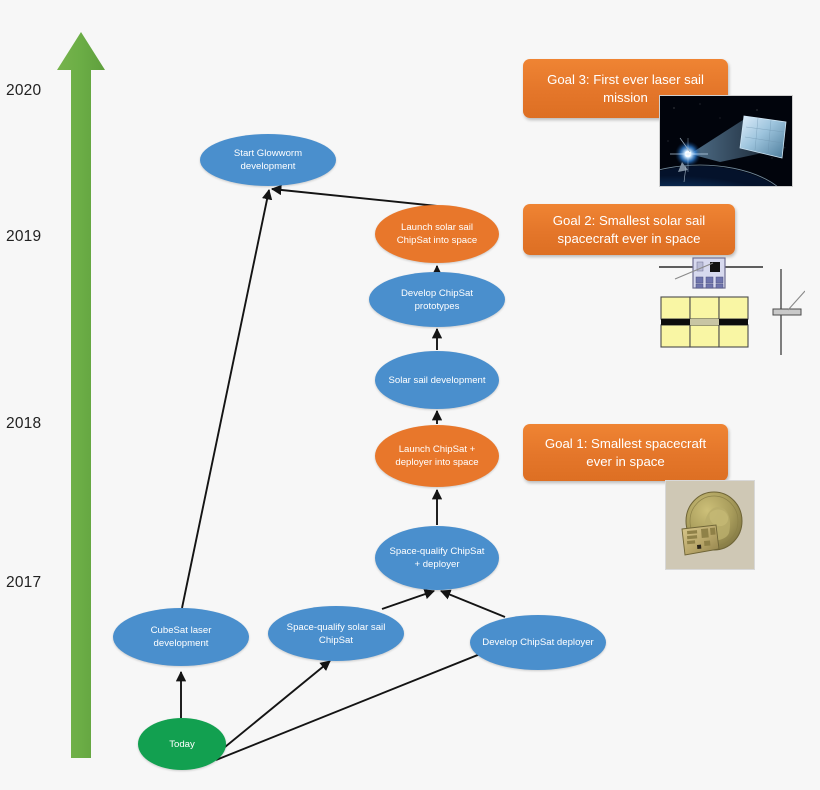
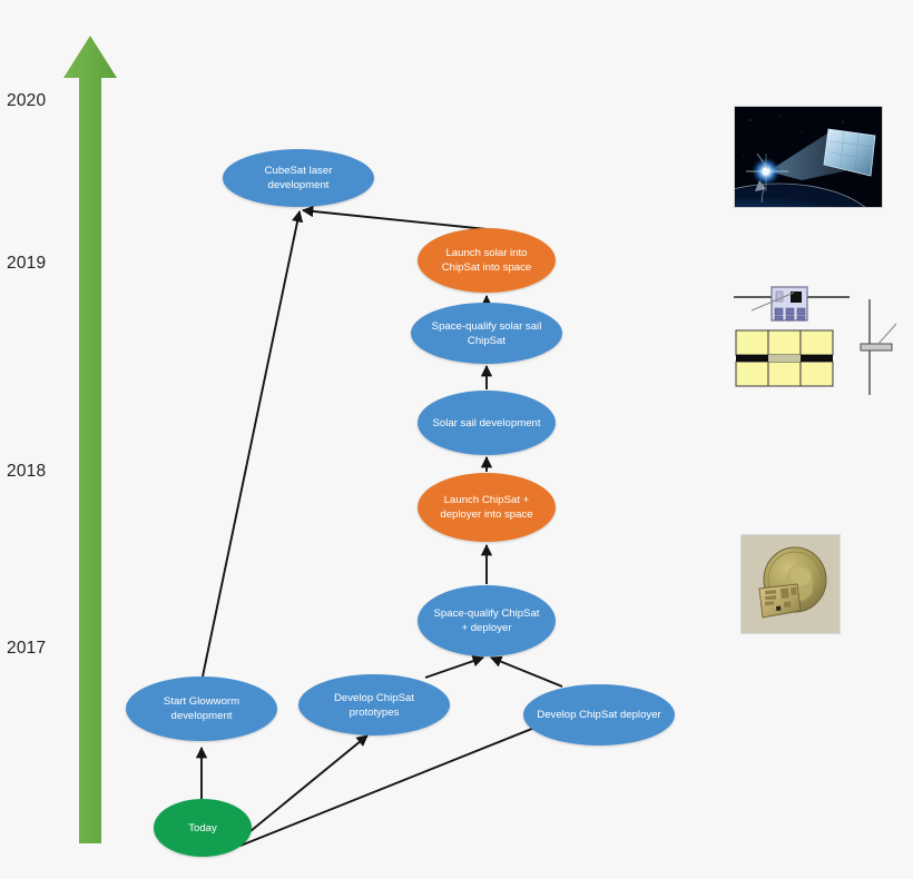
  2020
  2019
  2018
  2017
- Start Glowworm development
+ CubeSat laser development
- Launch solar sail ChipSat into space
+ Launch solar into ChipSat into space
- Develop ChipSat prototypes
+ Space-qualify solar sail ChipSat
  Solar sail development
  Launch ChipSat + deployer into space
  Space-qualify ChipSat + deployer
- CubeSat laser development
+ Start Glowworm development
- Space-qualify solar sail ChipSat
+ Develop ChipSat prototypes
  Develop ChipSat deployer
  Today
- Goal 3: First ever laser sail mission
- Goal 2: Smallest solar sail spacecraft ever in space
- Goal 1: Smallest spacecraft ever in space
